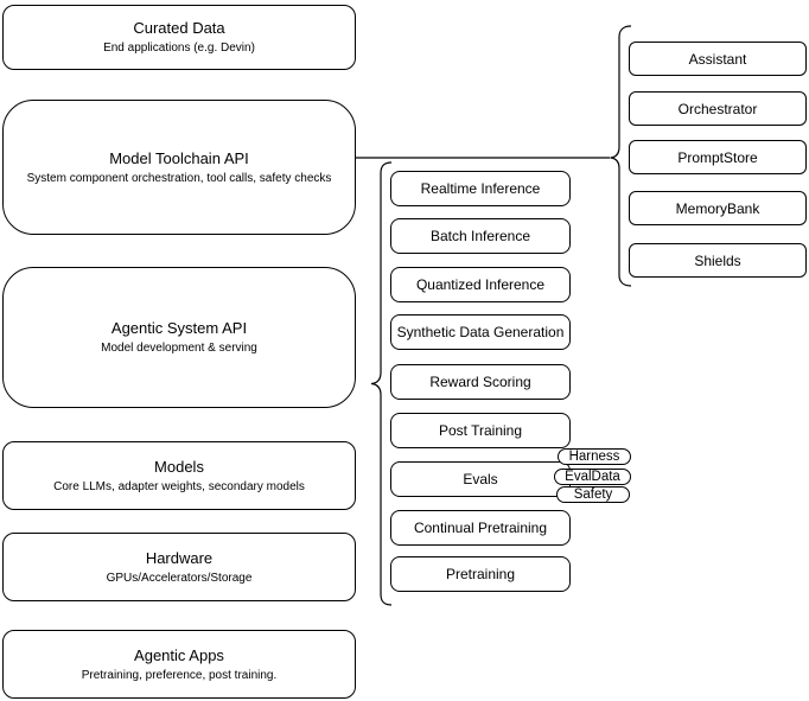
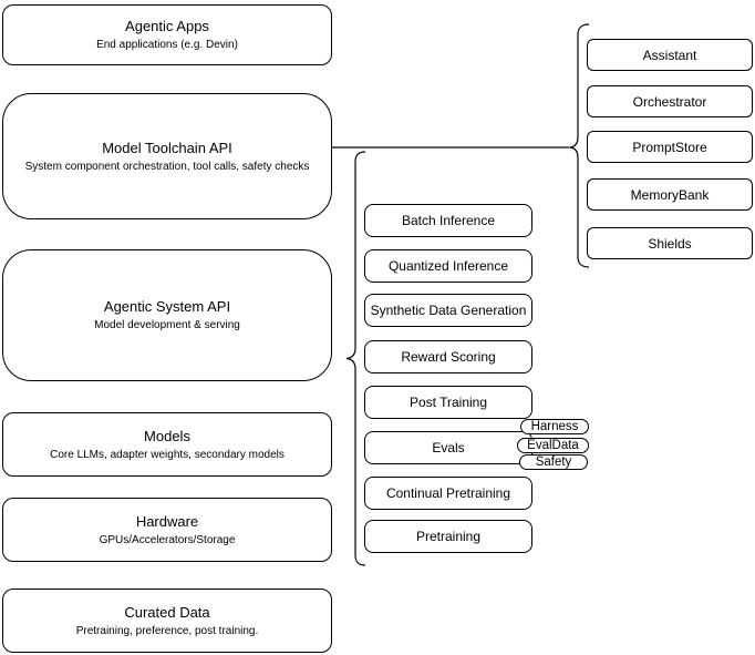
- Curated Data
+ Agentic Apps
  End applications (e.g. Devin)
  Model Toolchain API
  System component orchestration, tool calls, safety checks
  Agentic System API
  Model development & serving
  Models
  Core LLMs, adapter weights, secondary models
  Hardware
  GPUs/Accelerators/Storage
- Agentic Apps
+ Curated Data
  Pretraining, preference, post training.
- Realtime Inference
  Batch Inference
  Quantized Inference
  Synthetic Data Generation
  Reward Scoring
  Post Training
  Evals
  Continual Pretraining
  Pretraining
  Harness
  EvalData
  Safety
  Assistant
  Orchestrator
  PromptStore
  MemoryBank
  Shields
